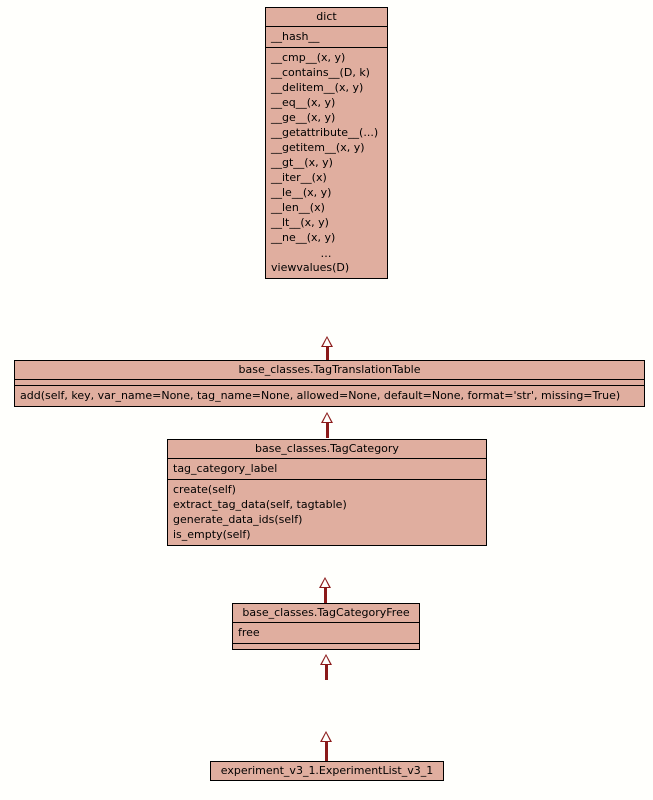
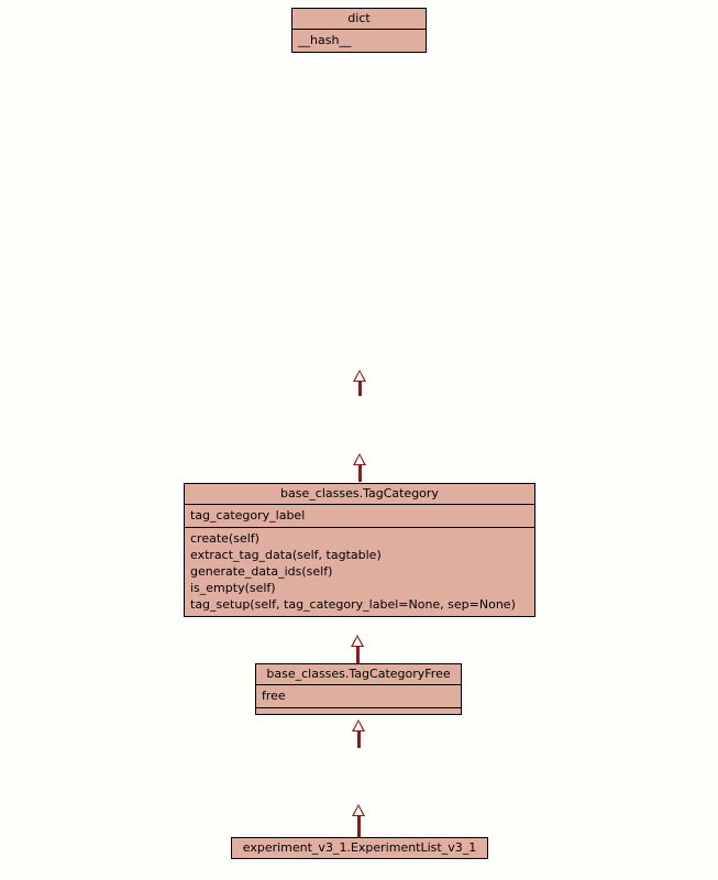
  dict
  __hash__
- __cmp__(x, y)
- __contains__(D, k)
- __delitem__(x, y)
- __eq__(x, y)
- __ge__(x, y)
- __getattribute__(...)
- __getitem__(x, y)
- __gt__(x, y)
- __iter__(x)
- __le__(x, y)
- __len__(x)
- __lt__(x, y)
- __ne__(x, y)
- …
- viewvalues(D)
- base_classes.TagTranslationTable
- add(self, key, var_name=None, tag_name=None, allowed=None, default=None, format='str', missing=True)
  base_classes.TagCategory
  tag_category_label
  create(self)
  extract_tag_data(self, tagtable)
  generate_data_ids(self)
  is_empty(self)
+ tag_setup(self, tag_category_label=None, sep=None)
  base_classes.TagCategoryFree
  free
  experiment_v3_1.ExperimentList_v3_1
